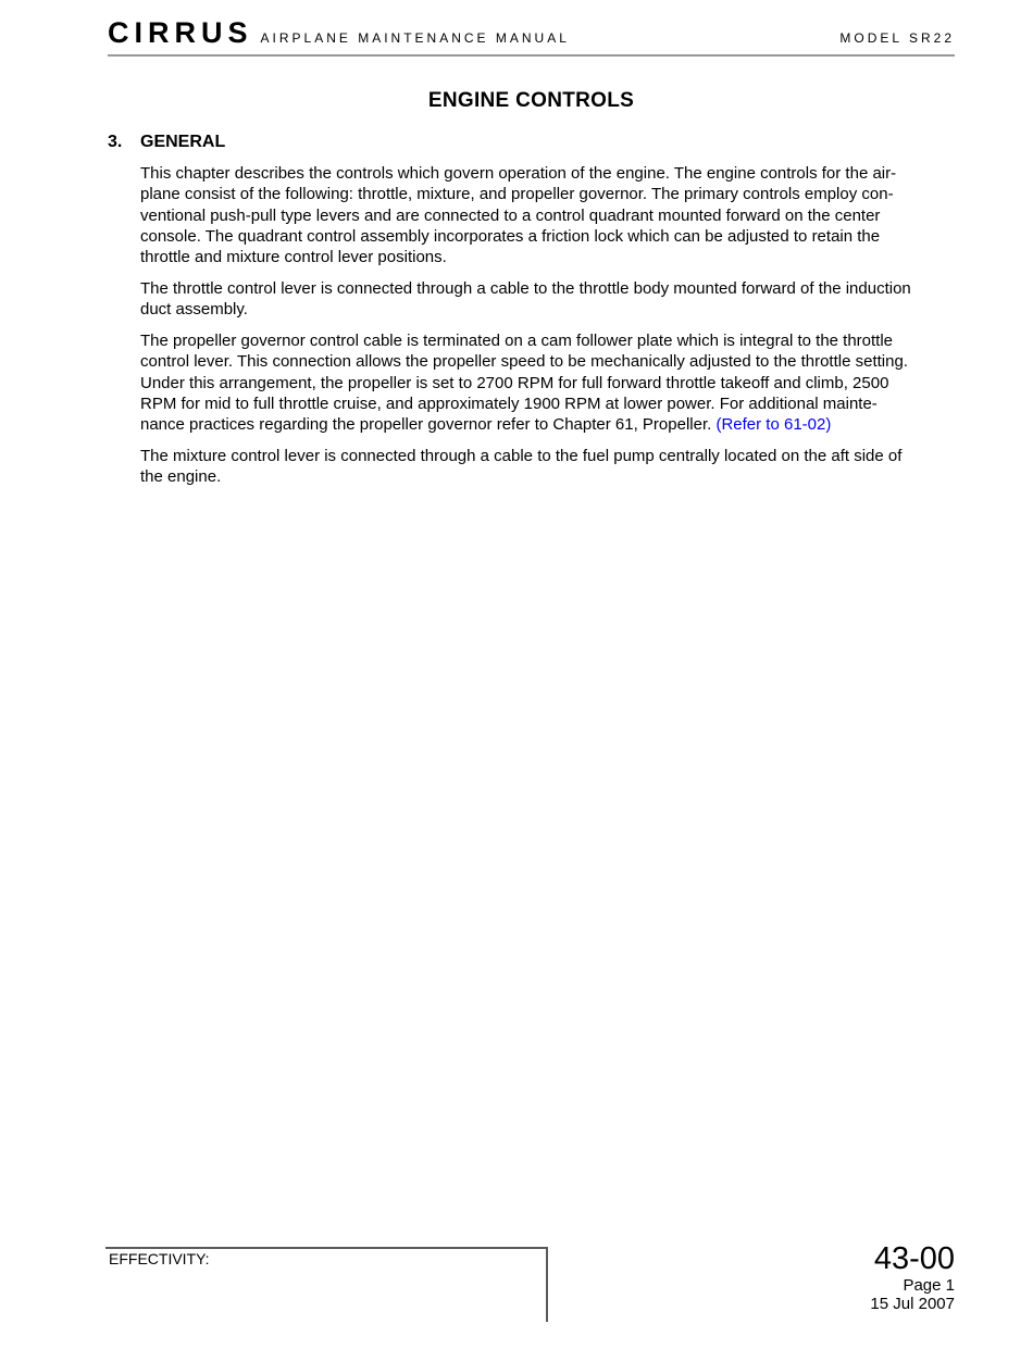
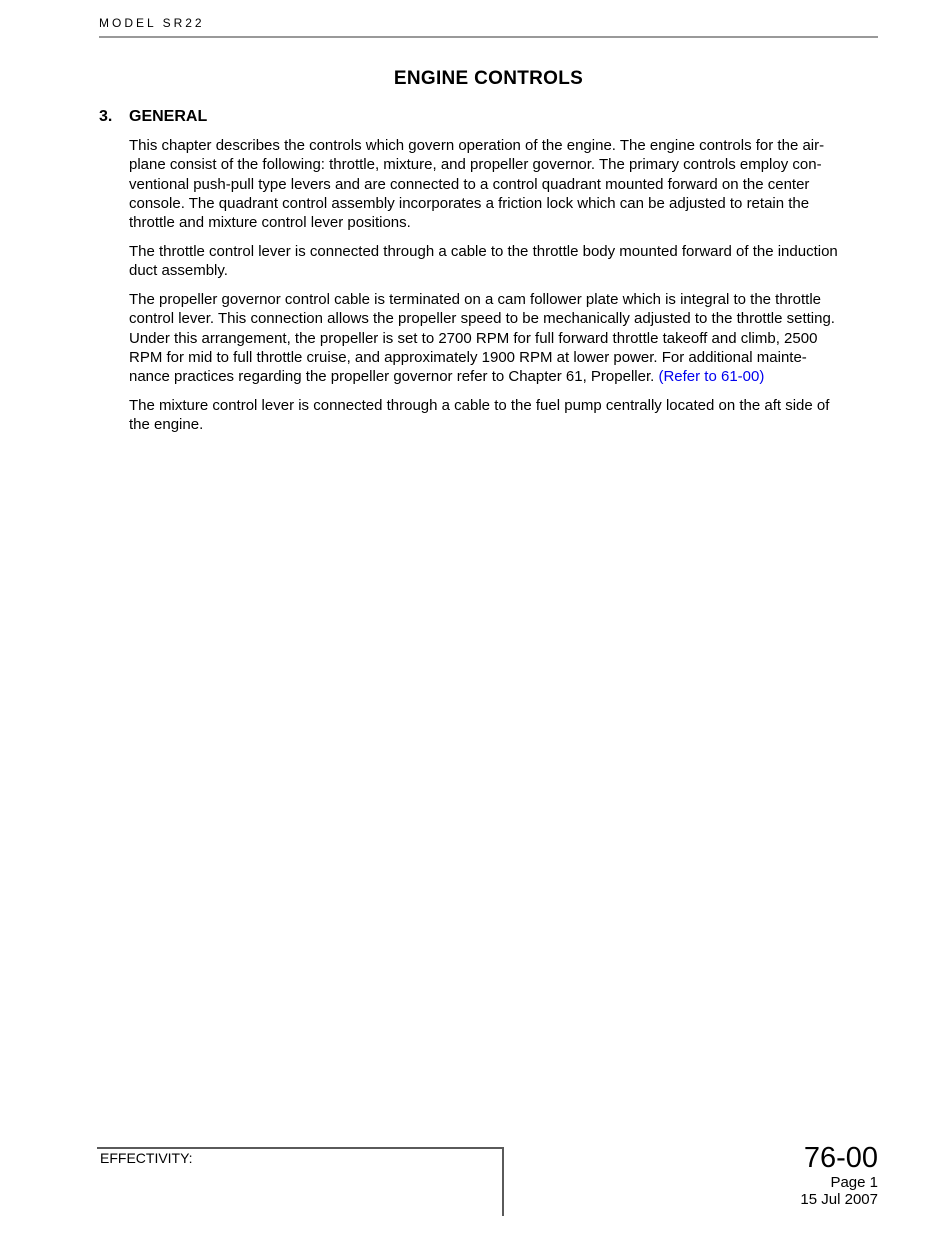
- CIRRUS
- AIRPLANE MAINTENANCE MANUAL
  MODEL SR22
  ENGINE CONTROLS
  3.
  GENERAL
  This chapter describes the controls which govern operation of the engine. The engine controls for the air-
  plane consist of the following: throttle, mixture, and propeller governor. The primary controls employ con-
  ventional push-pull type levers and are connected to a control quadrant mounted forward on the center
  console. The quadrant control assembly incorporates a friction lock which can be adjusted to retain the
  throttle and mixture control lever positions.
  The throttle control lever is connected through a cable to the throttle body mounted forward of the induction
  duct assembly.
  The propeller governor control cable is terminated on a cam follower plate which is integral to the throttle
  control lever. This connection allows the propeller speed to be mechanically adjusted to the throttle setting.
  Under this arrangement, the propeller is set to 2700 RPM for full forward throttle takeoff and climb, 2500
  RPM for mid to full throttle cruise, and approximately 1900 RPM at lower power. For additional mainte-
- nance practices regarding the propeller governor refer to Chapter 61, Propeller. (Refer to 61-02)
+ nance practices regarding the propeller governor refer to Chapter 61, Propeller. (Refer to 61-00)
  The mixture control lever is connected through a cable to the fuel pump centrally located on the aft side of
  the engine.
  EFFECTIVITY:
- 43-00
+ 76-00
  Page 1
  15 Jul 2007
